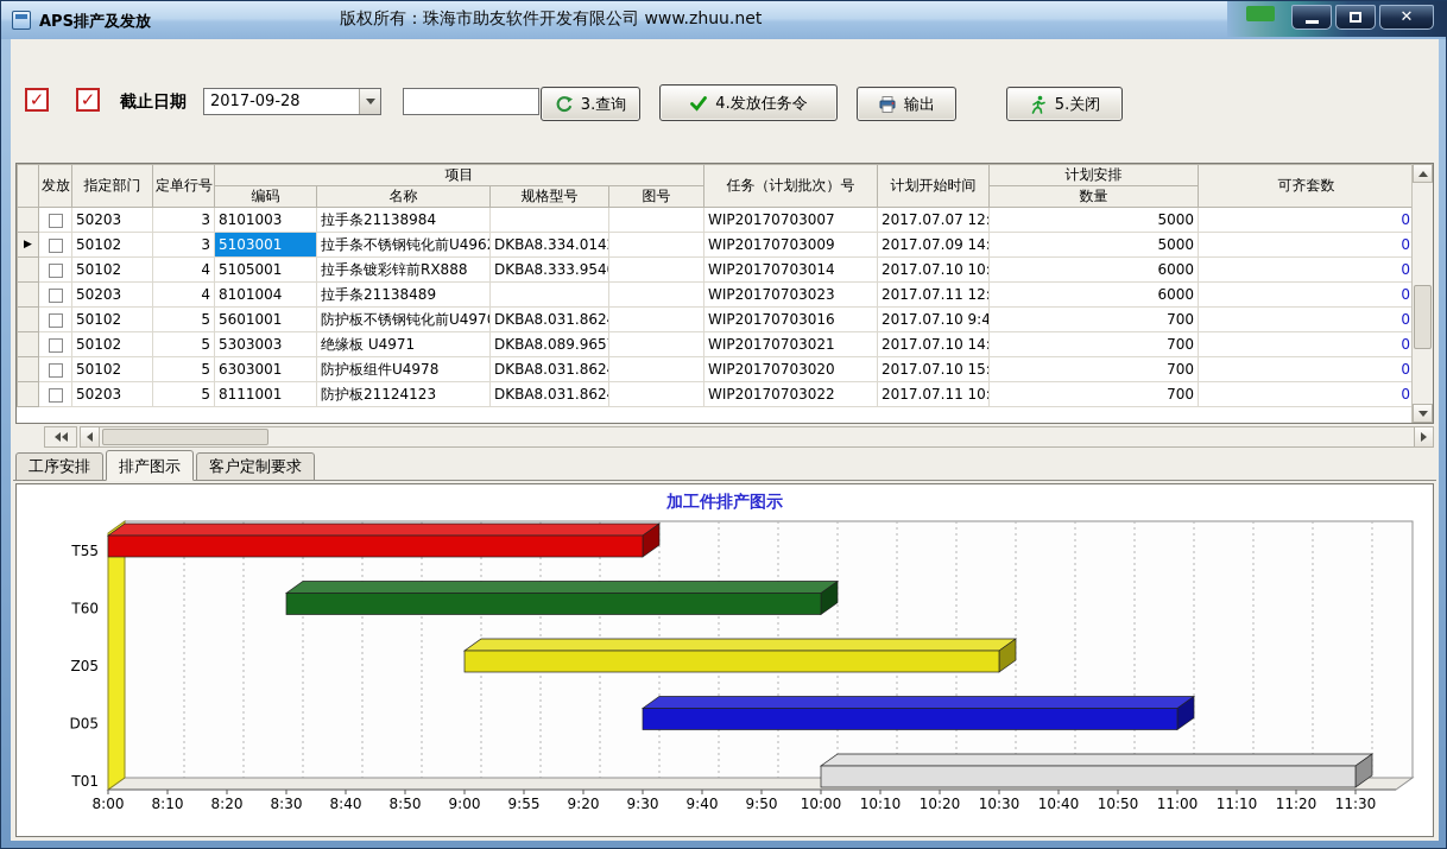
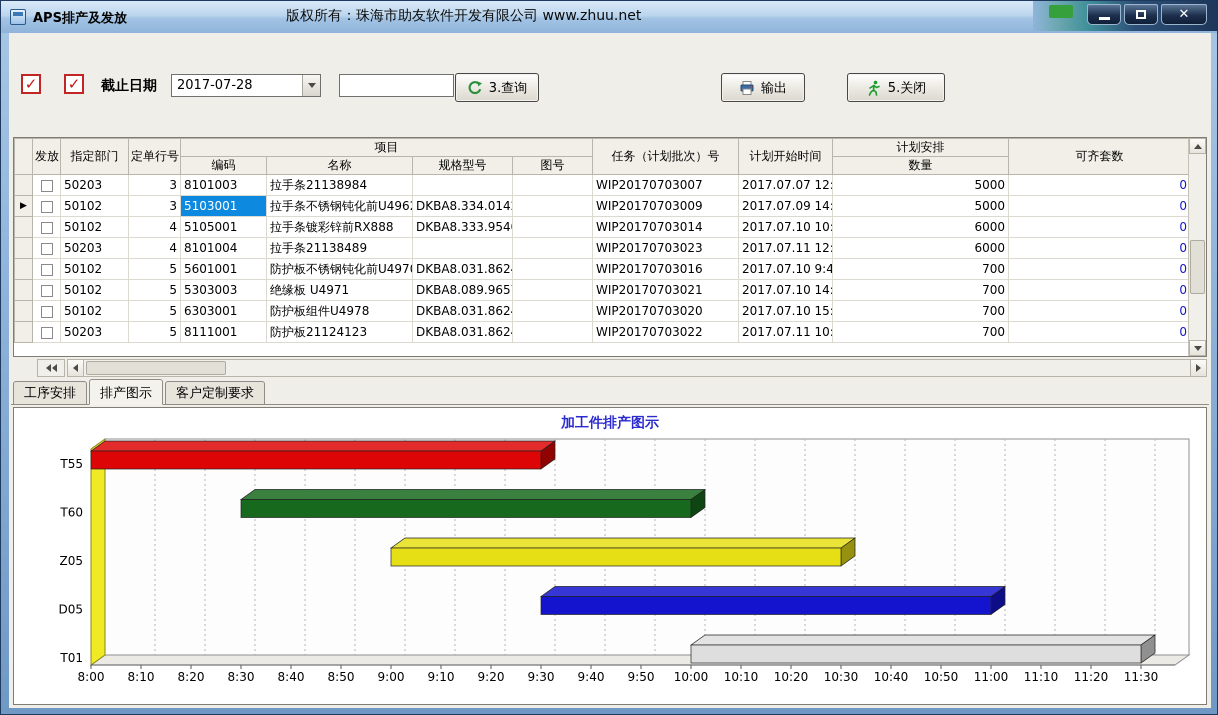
  APS排产及发放
  版权所有：珠海市助友软件开发有限公司 www.zhuu.net
  ✕
  截止日期
- 2017-09-28
+ 2017-07-28
  3.查询
- 4.发放任务令
  输出
  5.关闭
  	发放	指定部门	定单行号	项目	任务（计划批次）号	计划开始时间	计划安排	可齐套数
  编码	名称	规格型号	图号	数量
  		50203	3	8101003	拉手条21138984			WIP20170703007	2017.07.07 12:	5000	0
  ▶		50102	3	5103001	拉手条不锈钢钝化前U496	DKBA8.334.014		WIP20170703009	2017.07.09 14:	5000	0
  		50102	4	5105001	拉手条镀彩锌前RX888	DKBA8.333.954		WIP20170703014	2017.07.10 10:	6000	0
  		50203	4	8101004	拉手条21138489			WIP20170703023	2017.07.11 12:	6000	0
  		50102	5	5601001	防护板不锈钢钝化前U497	DKBA8.031.862		WIP20170703016	2017.07.10 9:4	700	0
  		50102	5	5303003	绝缘板 U4971	DKBA8.089.965		WIP20170703021	2017.07.10 14:	700	0
  		50102	5	6303001	防护板组件U4978	DKBA8.031.862		WIP20170703020	2017.07.10 15:	700	0
  		50203	5	8111001	防护板21124123	DKBA8.031.862		WIP20170703022	2017.07.11 10:	700	0
  工序安排
  排产图示
  客户定制要求
  加工件排产图示
  T55
  T60
  Z05
  D05
  T01
  8:00
  8:10
  8:20
  8:30
  8:40
  8:50
  9:00
- 9:55
+ 9:10
  9:20
  9:30
  9:40
  9:50
  10:00
  10:10
  10:20
  10:30
  10:40
  10:50
  11:00
  11:10
  11:20
  11:30
